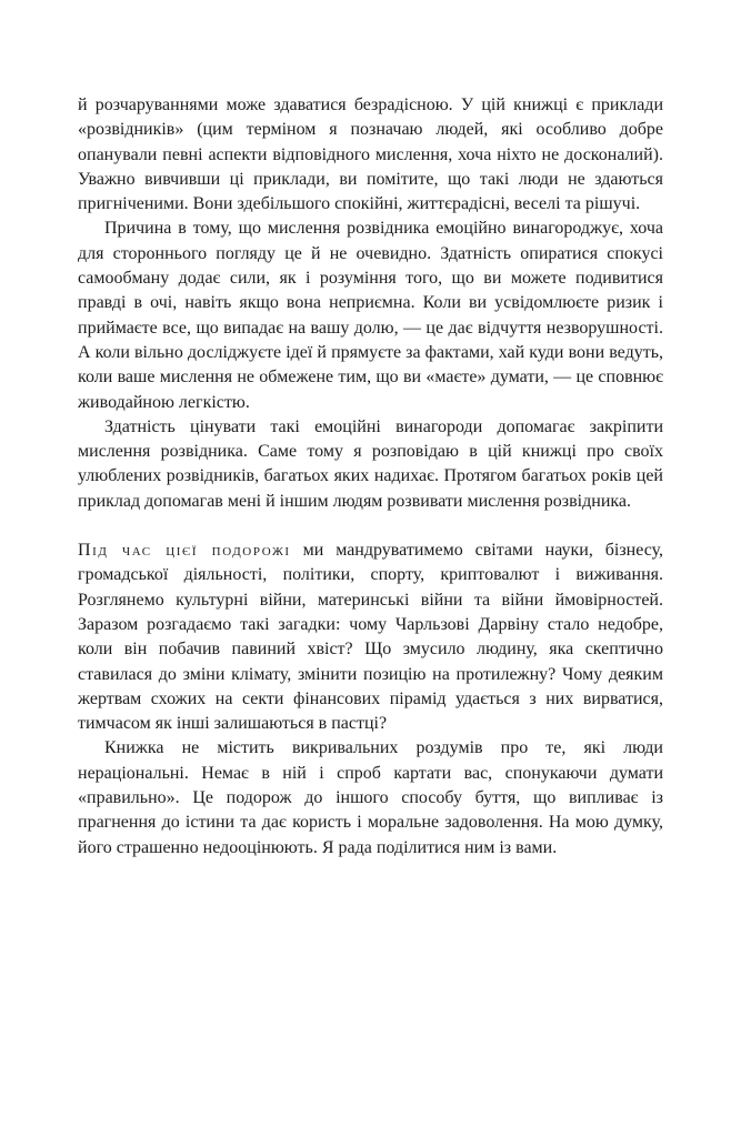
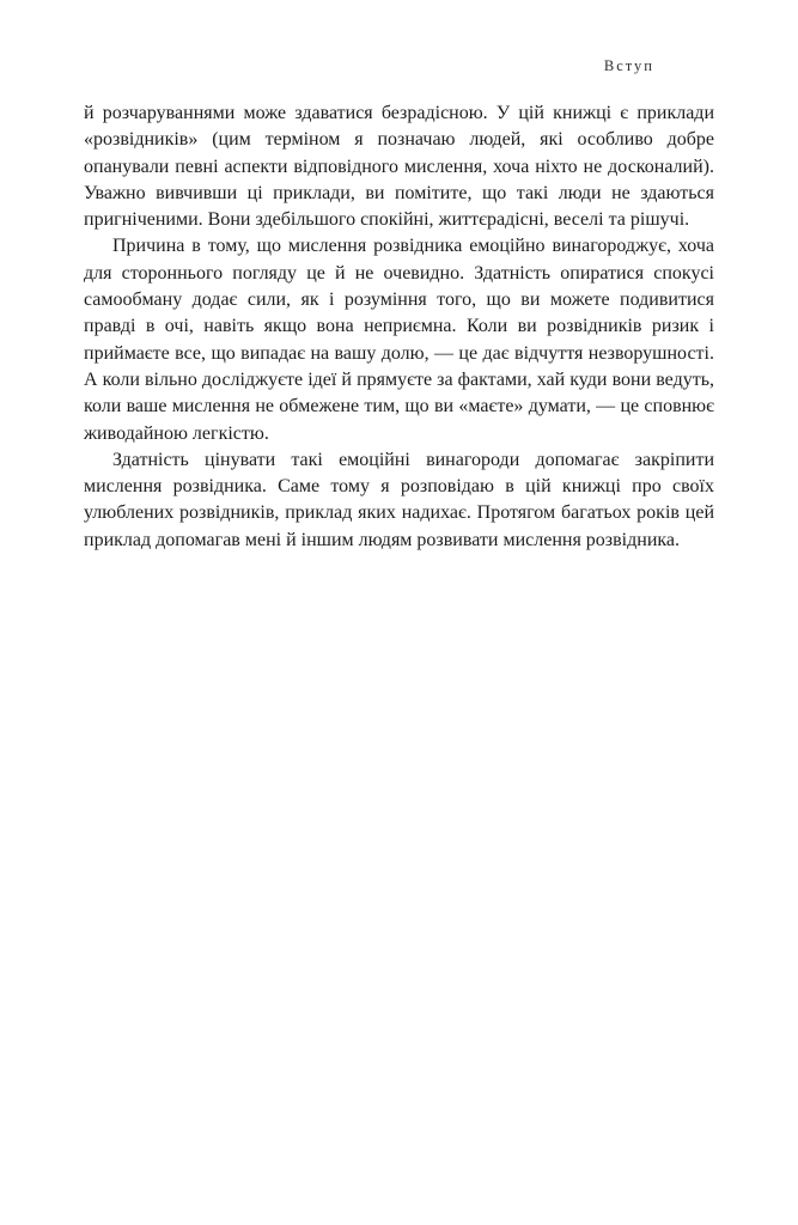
+ Вступ
  й розчаруваннями може здаватися безрадісною. У цій книжці є приклади «розвідників» (цим терміном я позначаю людей, які особливо добре опанували певні аспекти відповідного мислення, хоча ніхто не досконалий). Уважно вивчивши ці приклади, ви помітите, що такі люди не здаються пригніченими. Вони здебільшого спокійні, життєрадісні, веселі та рішучі.
- Причина в тому, що мислення розвідника емоційно винагороджує, хоча для стороннього погляду це й не очевидно. Здатність опиратися спокусі самообману додає сили, як і розуміння того, що ви можете подивитися правді в очі, навіть якщо вона неприємна. Коли ви усвідомлюєте ризик і приймаєте все, що випадає на вашу долю, — це дає відчуття незворушності. А коли вільно досліджуєте ідеї й прямуєте за фактами, хай куди вони ведуть, коли ваше мислення не обмежене тим, що ви «маєте» думати, — це сповнює живодайною легкістю.
+ Причина в тому, що мислення розвідника емоційно винагороджує, хоча для стороннього погляду це й не очевидно. Здатність опиратися спокусі самообману додає сили, як і розуміння того, що ви можете подивитися правді в очі, навіть якщо вона неприємна. Коли ви розвідників ризик і приймаєте все, що випадає на вашу долю, — це дає відчуття незворушності. А коли вільно досліджуєте ідеї й прямуєте за фактами, хай куди вони ведуть, коли ваше мислення не обмежене тим, що ви «маєте» думати, — це сповнює живодайною легкістю.
- Здатність цінувати такі емоційні винагороди допомагає закріпити мислення розвідника. Саме тому я розповідаю в цій книжці про своїх улюблених розвідників, багатьох яких надихає. Протягом багатьох років цей приклад допомагав мені й іншим людям розвивати мислення розвідника.
+ Здатність цінувати такі емоційні винагороди допомагає закріпити мислення розвідника. Саме тому я розповідаю в цій книжці про своїх улюблених розвідників, приклад яких надихає. Протягом багатьох років цей приклад допомагав мені й іншим людям розвивати мислення розвідника.
- Під час цієї подорожі ми мандруватимемо світами науки, бізнесу, громадської діяльності, політики, спорту, криптовалют і виживання. Розглянемо культурні війни, материнські війни та війни ймовірностей. Заразом розгадаємо такі загадки: чому Чарльзові Дарвіну стало недобре, коли він побачив павиний хвіст? Що змусило людину, яка скептично ставилася до зміни клімату, змінити позицію на протилежну? Чому деяким жертвам схожих на секти фінансових пірамід удається з них вирватися, тимчасом як інші залишаються в пастці?
- Книжка не містить викривальних роздумів про те, які люди нераціональні. Немає в ній і спроб картати вас, спонукаючи думати «правильно». Це подорож до іншого способу буття, що випливає із прагнення до істини та дає користь і моральне задоволення. На мою думку, його страшенно недооцінюють. Я рада поділитися ним із вами.
